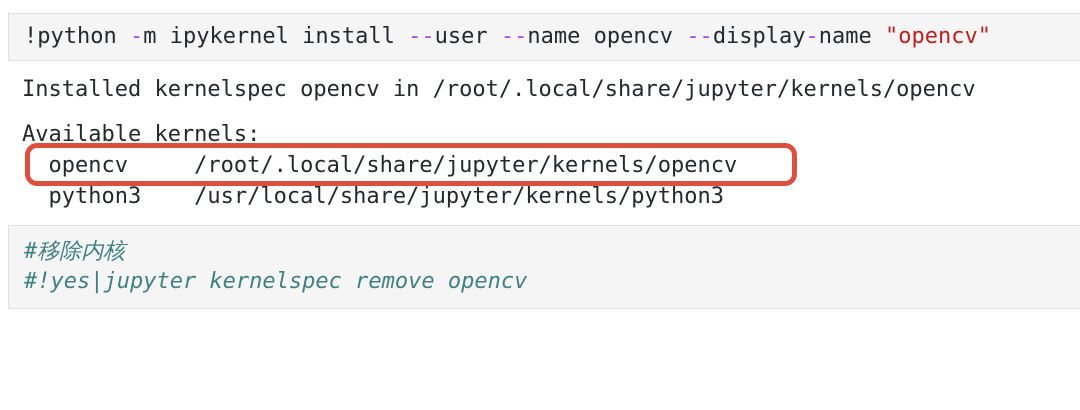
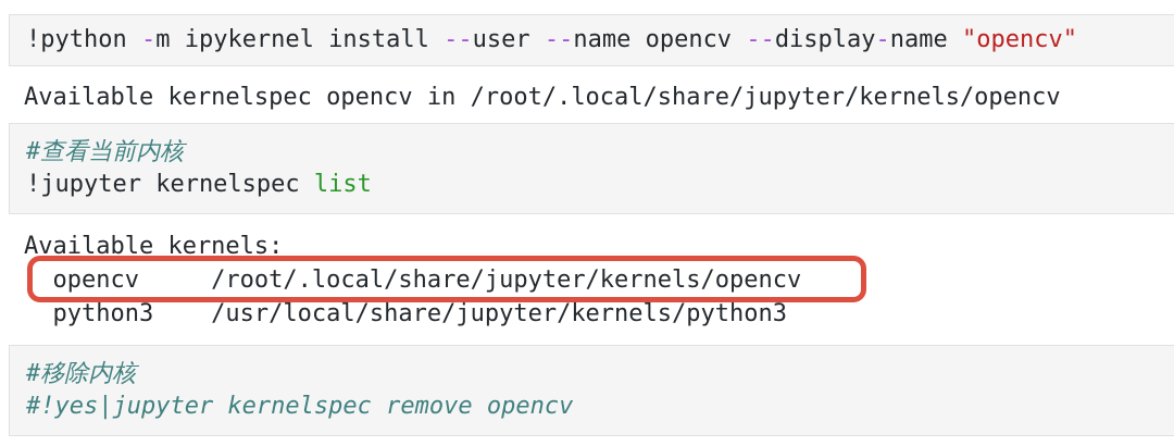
  !python -m ipykernel install --user --name opencv --display-name "opencv"
- Installed kernelspec opencv in /root/.local/share/jupyter/kernels/opencv
+ Available kernelspec opencv in /root/.local/share/jupyter/kernels/opencv
+ #查看当前内核
+ !jupyter kernelspec list
  Available kernels:
  opencv /root/.local/share/jupyter/kernels/opencv
  python3 /usr/local/share/jupyter/kernels/python3
  #移除内核
  #!yes|jupyter kernelspec remove opencv
